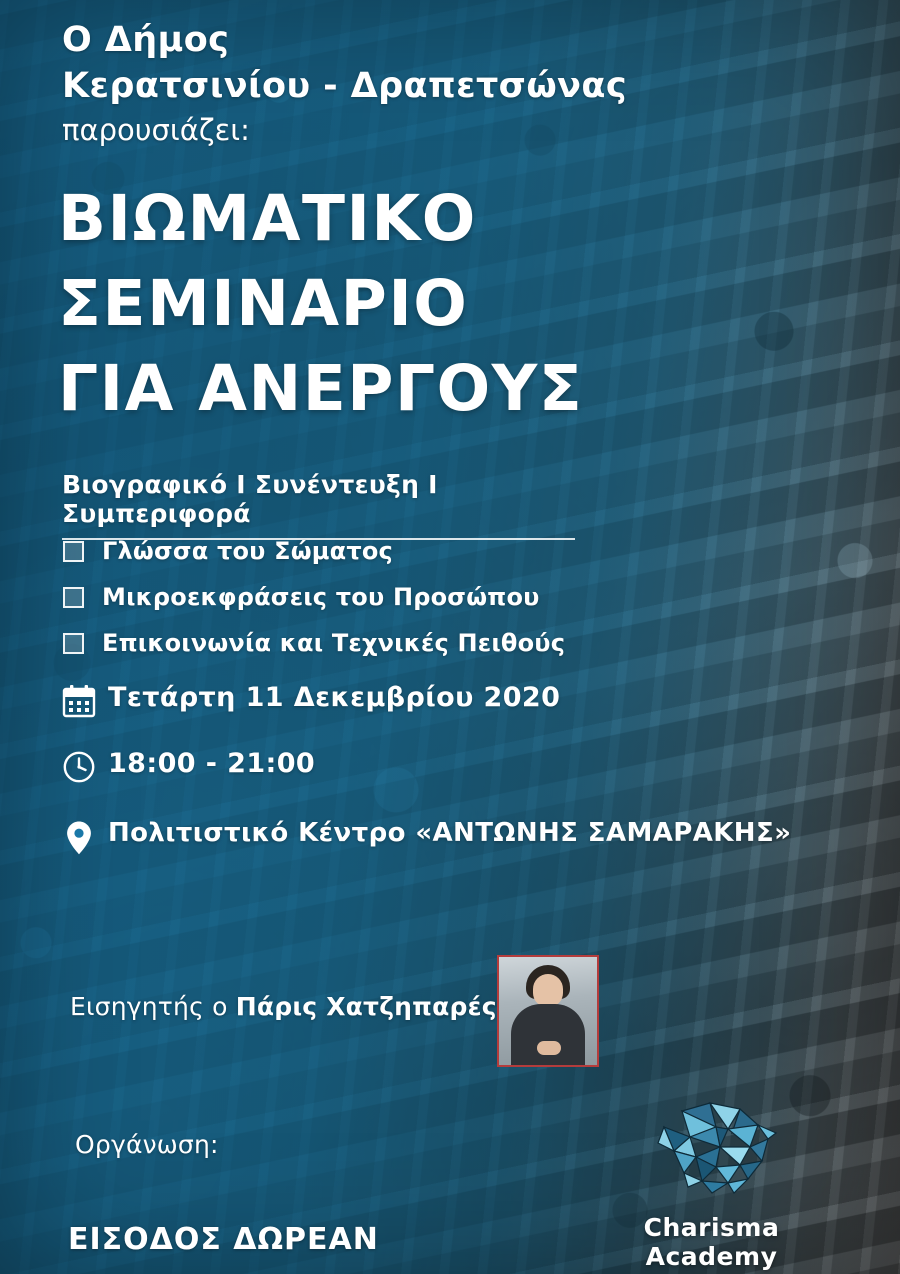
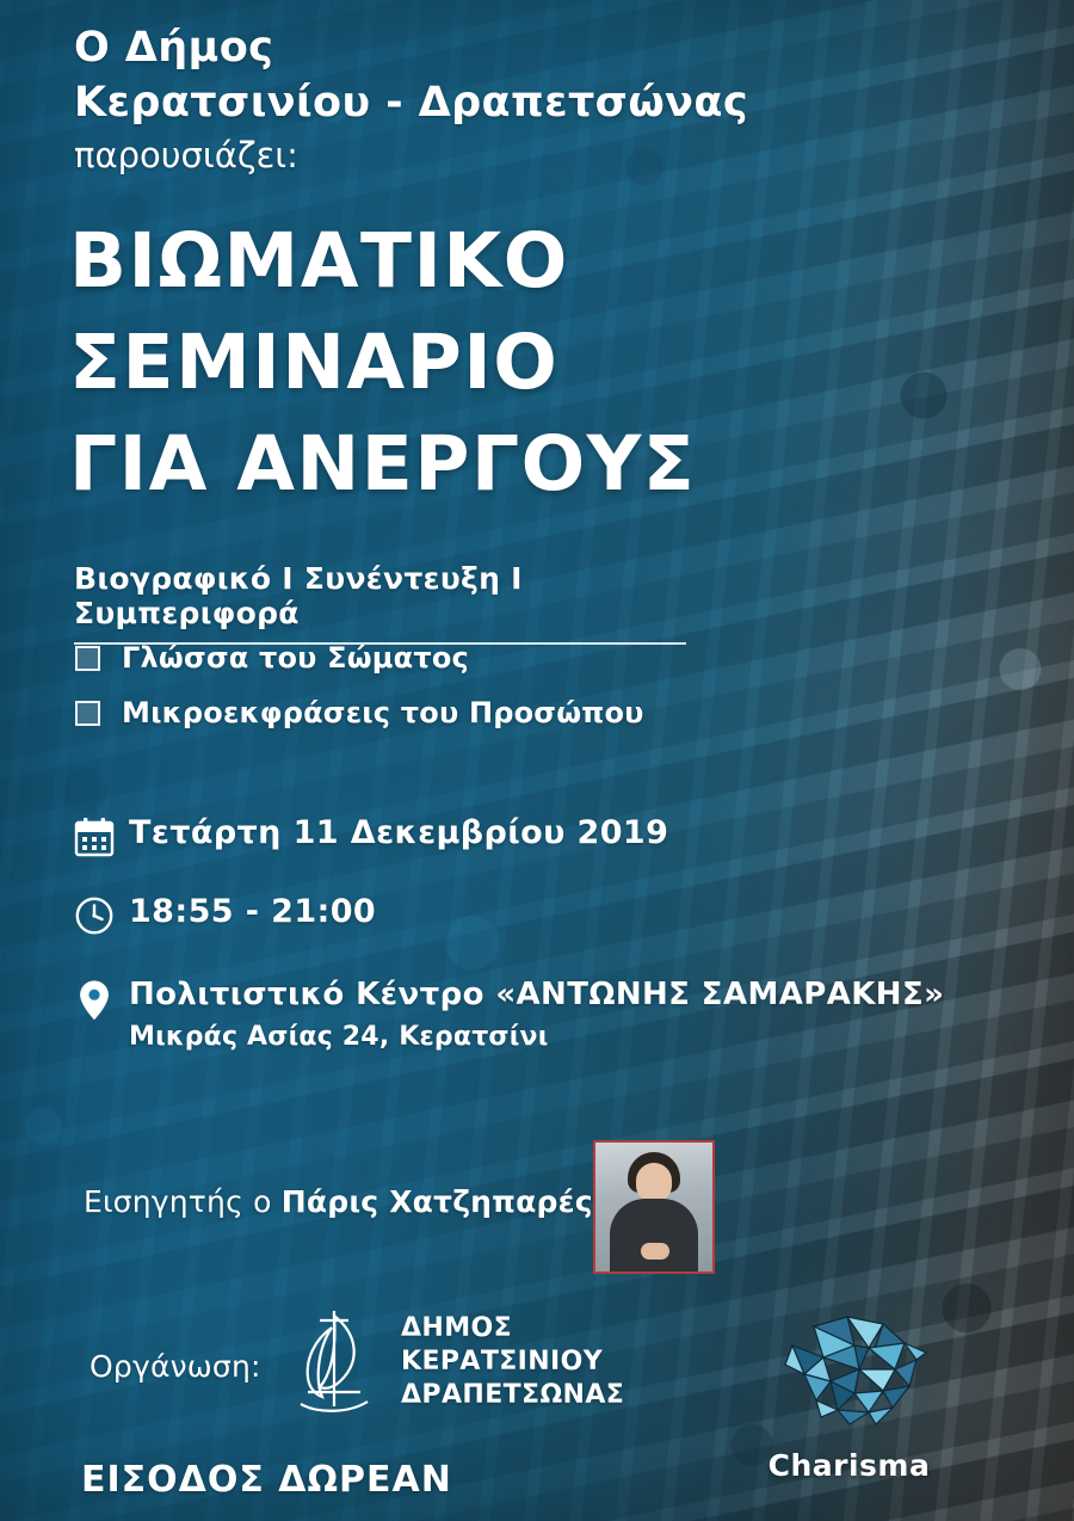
  Ο Δήμος
  Κερατσινίου - Δραπετσώνας
  παρουσιάζει:
  ΒΙΩΜΑΤΙΚΟ
  ΣΕΜΙΝΑΡΙΟ
  ΓΙΑ ΑΝΕΡΓΟΥΣ
  Βιογραφικό Ι Συνέντευξη Ι Συμπεριφορά
  Γλώσσα του Σώματος
  Μικροεκφράσεις του Προσώπου
- Επικοινωνία και Τεχνικές Πειθούς
- Τετάρτη 11 Δεκεμβρίου 2020
+ Τετάρτη 11 Δεκεμβρίου 2019
- 18:00 - 21:00
+ 18:55 - 21:00
  Πολιτιστικό Κέντρο «ΑΝΤΩΝΗΣ ΣΑΜΑΡΑΚΗΣ»
+ Μικράς Ασίας 24, Κερατσίνι
  Εισηγητής ο Πάρις Χατζηπαρές
  Οργάνωση:
+ ΔΗΜΟΣ
+ ΚΕΡΑΤΣΙΝΙΟΥ
+ ΔΡΑΠΕΤΣΩΝΑΣ
  Charisma
- Academy
  ΕΙΣΟΔΟΣ ΔΩΡΕΑΝ
